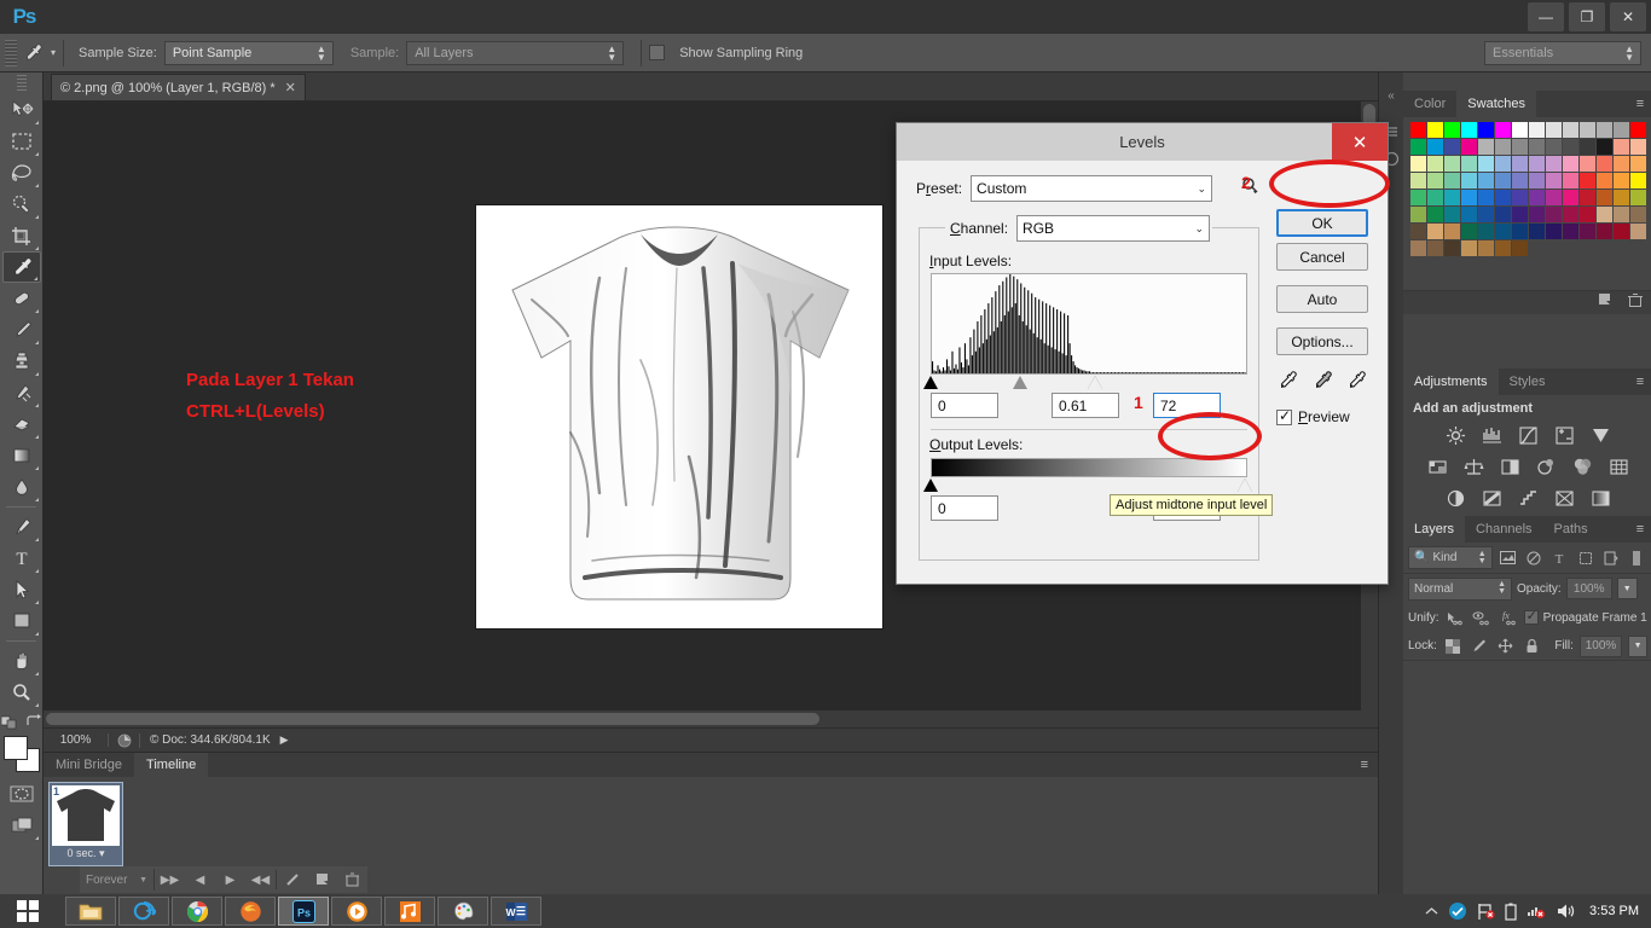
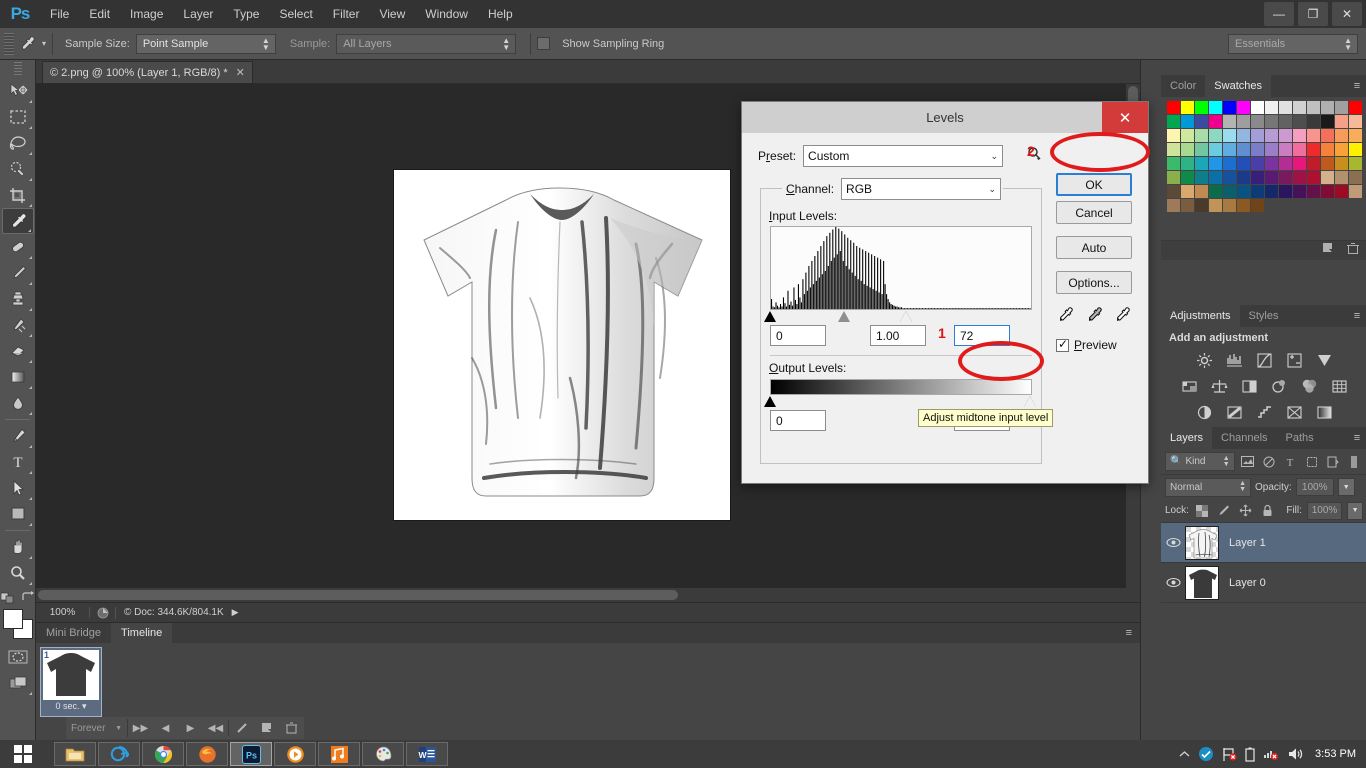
  Ps
+ File
+ Edit
+ Image
+ Layer
+ Type
+ Select
+ Filter
+ View
+ Window
+ Help
  —
  ❐
  ✕
  ▾
  Sample Size:
  Point Sample
  ▲
  ▼
  Sample:
  All Layers
  ▲
  ▼
  Show Sampling Ring
  Essentials
  ▲
  ▼
  T
  © 2.png @ 100% (Layer 1, RGB/8) *
  ✕
- Pada Layer 1 Tekan
- CTRL+L(Levels)
  100%
  © Doc: 344.6K/804.1K
  ▶
  Mini Bridge
  Timeline
  ≡
  1
  0 sec. ▾
  Forever
  ▶▶
  ◀
  ▶
  ◀◀
- «
  Color
  Swatches
  ≡
  Adjustments
  Styles
  ≡
  Add an adjustment
  Layers
  Channels
  Paths
  ≡
  🔍
  Kind
  T
  Normal
  Opacity:
  100%
- Unify:
- fx
- Propagate Frame 1
  Lock:
  Fill:
  100%
+ Layer 1
+ Layer 0
  Levels
  ✕
  Preset:
  Custom
  ⌄
  Channel:
  RGB
  ⌄
  Input Levels:
  0
- 0.61
+ 1.00
  1
  72
  Output Levels:
  0
  OK
  Cancel
  Auto
  Options...
  Preview
  Adjust midtone input level
  2
  Ps
  W
  3:53 PM
